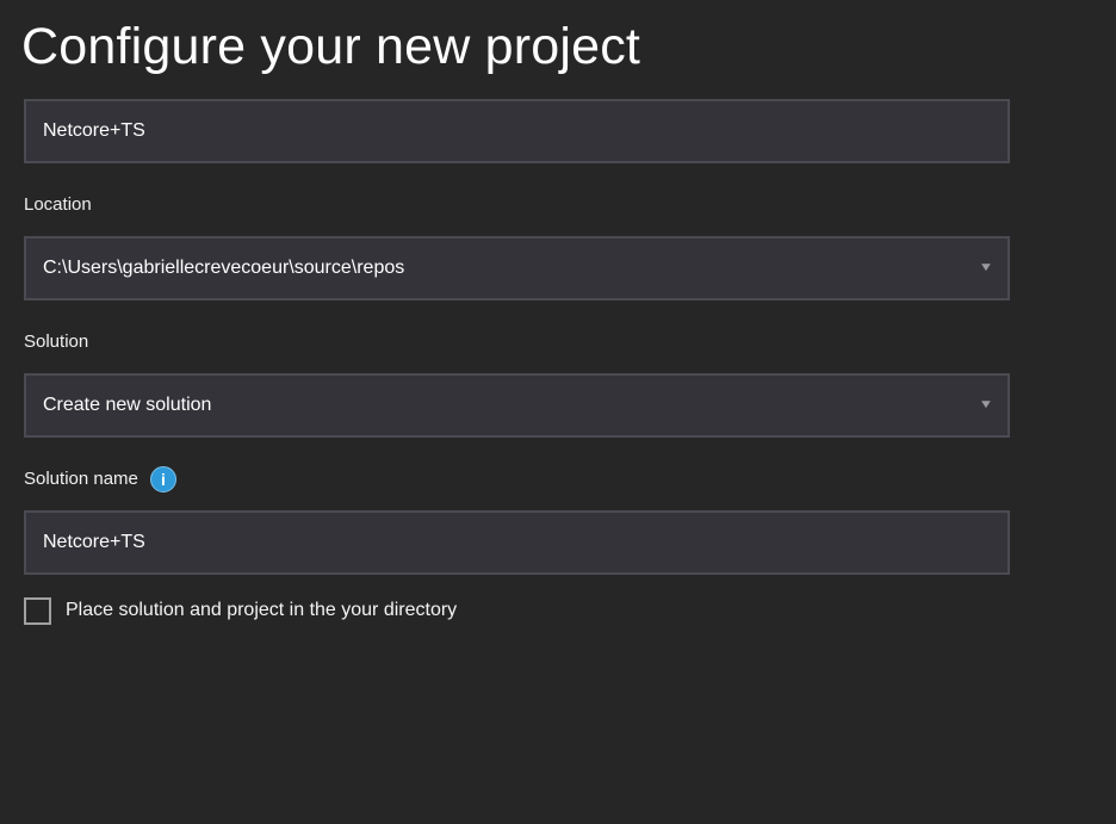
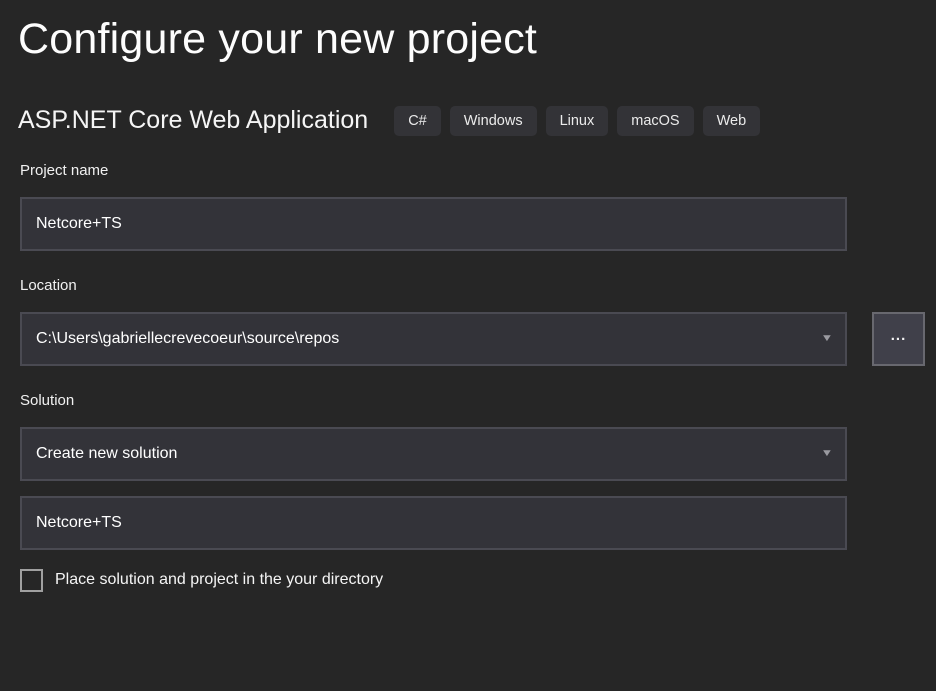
  Configure your new project
+ ASP.NET Core Web Application
+ C#
+ Windows
+ Linux
+ macOS
+ Web
+ Project name
  Netcore+TS
  Location
  C:\Users\gabriellecrevecoeur\source\repos
  ▼
+ ...
  Solution
  Create new solution
  ▼
- Solution name
- i
  Netcore+TS
  Place solution and project in the your directory
